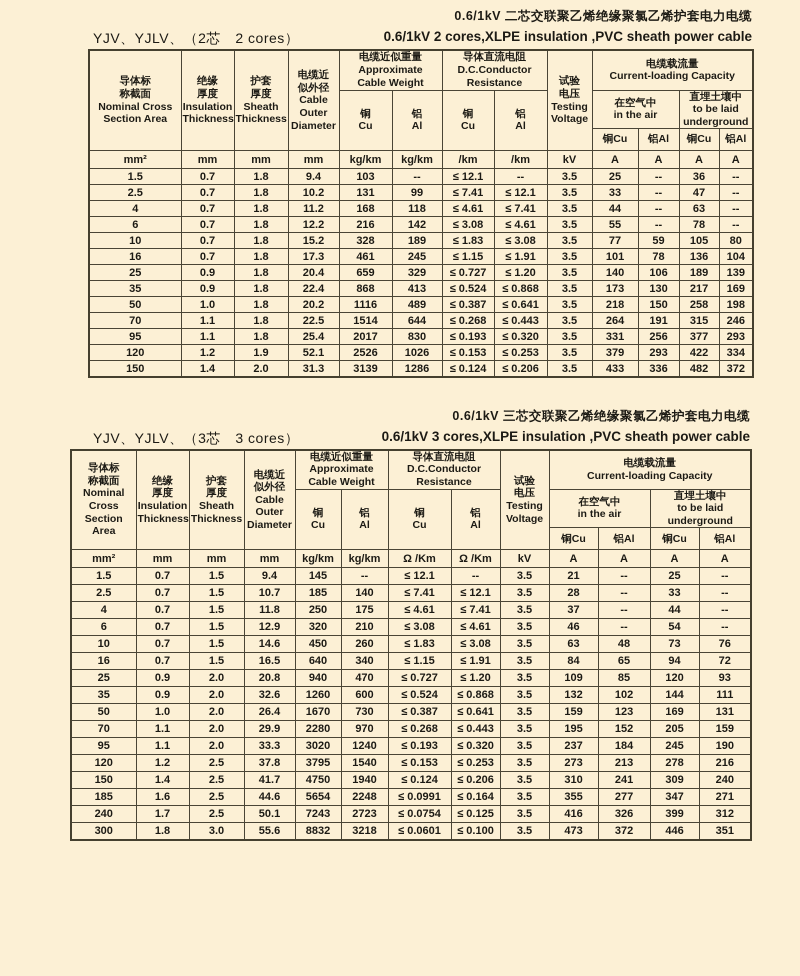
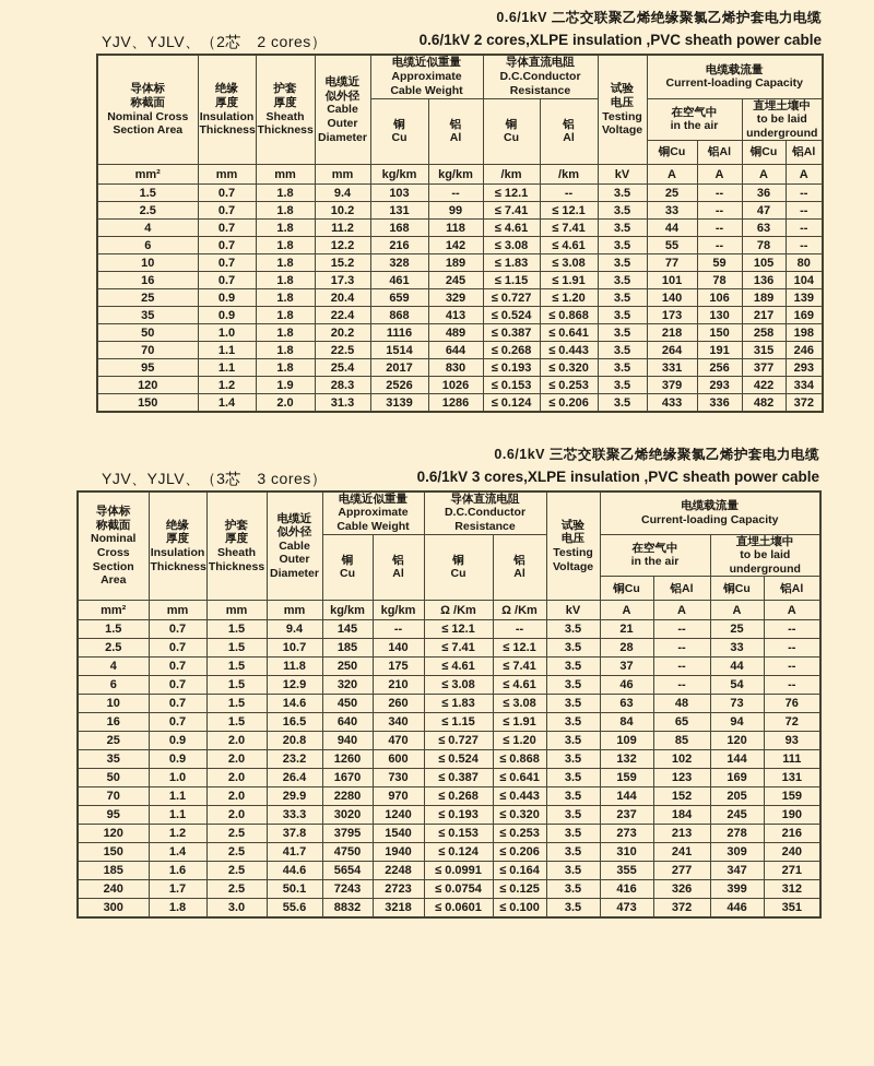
  YJV、YJLV、（2芯 2 cores）
  0.6/1kV 二芯交联聚乙烯绝缘聚氯乙烯护套电力电缆
  0.6/1kV 2 cores,XLPE insulation ,PVC sheath power cable
  导体标 称截面 Nominal Cross Section Area	绝缘 厚度 Insulation Thickness	护套 厚度 Sheath Thickness	电缆近 似外径 Cable Outer Diameter	电缆近似重量 Approximate Cable Weight	导体直流电阻 D.C.Conductor Resistance	试验 电压 Testing Voltage	电缆载流量 Current-loading Capacity
  铜 Cu	铝 Al	铜 Cu	铝 Al	在空气中 in the air	直埋土壤中 to be laid underground
  铜Cu	铝Al	铜Cu	铝Al
  mm²	mm	mm	mm	kg/km	kg/km	/km	/km	kV	A	A	A	A
  1.5	0.7	1.8	9.4	103	--	≤ 12.1	--	3.5	25	--	36	--
  2.5	0.7	1.8	10.2	131	99	≤ 7.41	≤ 12.1	3.5	33	--	47	--
  4	0.7	1.8	11.2	168	118	≤ 4.61	≤ 7.41	3.5	44	--	63	--
  6	0.7	1.8	12.2	216	142	≤ 3.08	≤ 4.61	3.5	55	--	78	--
  10	0.7	1.8	15.2	328	189	≤ 1.83	≤ 3.08	3.5	77	59	105	80
  16	0.7	1.8	17.3	461	245	≤ 1.15	≤ 1.91	3.5	101	78	136	104
  25	0.9	1.8	20.4	659	329	≤ 0.727	≤ 1.20	3.5	140	106	189	139
  35	0.9	1.8	22.4	868	413	≤ 0.524	≤ 0.868	3.5	173	130	217	169
  50	1.0	1.8	20.2	1116	489	≤ 0.387	≤ 0.641	3.5	218	150	258	198
  70	1.1	1.8	22.5	1514	644	≤ 0.268	≤ 0.443	3.5	264	191	315	246
  95	1.1	1.8	25.4	2017	830	≤ 0.193	≤ 0.320	3.5	331	256	377	293
- 120	1.2	1.9	52.1	2526	1026	≤ 0.153	≤ 0.253	3.5	379	293	422	334
+ 120	1.2	1.9	28.3	2526	1026	≤ 0.153	≤ 0.253	3.5	379	293	422	334
  150	1.4	2.0	31.3	3139	1286	≤ 0.124	≤ 0.206	3.5	433	336	482	372
  YJV、YJLV、（3芯 3 cores）
  0.6/1kV 三芯交联聚乙烯绝缘聚氯乙烯护套电力电缆
  0.6/1kV 3 cores,XLPE insulation ,PVC sheath power cable
  导体标 称截面 Nominal Cross Section Area	绝缘 厚度 Insulation Thickness	护套 厚度 Sheath Thickness	电缆近 似外径 Cable Outer Diameter	电缆近似重量 Approximate Cable Weight	导体直流电阻 D.C.Conductor Resistance	试验 电压 Testing Voltage	电缆载流量 Current-loading Capacity
  铜 Cu	铝 Al	铜 Cu	铝 Al	在空气中 in the air	直埋土壤中 to be laid underground
  铜Cu	铝Al	铜Cu	铝Al
  mm²	mm	mm	mm	kg/km	kg/km	Ω /Km	Ω /Km	kV	A	A	A	A
  1.5	0.7	1.5	9.4	145	--	≤ 12.1	--	3.5	21	--	25	--
  2.5	0.7	1.5	10.7	185	140	≤ 7.41	≤ 12.1	3.5	28	--	33	--
  4	0.7	1.5	11.8	250	175	≤ 4.61	≤ 7.41	3.5	37	--	44	--
  6	0.7	1.5	12.9	320	210	≤ 3.08	≤ 4.61	3.5	46	--	54	--
  10	0.7	1.5	14.6	450	260	≤ 1.83	≤ 3.08	3.5	63	48	73	76
  16	0.7	1.5	16.5	640	340	≤ 1.15	≤ 1.91	3.5	84	65	94	72
  25	0.9	2.0	20.8	940	470	≤ 0.727	≤ 1.20	3.5	109	85	120	93
- 35	0.9	2.0	32.6	1260	600	≤ 0.524	≤ 0.868	3.5	132	102	144	111
+ 35	0.9	2.0	23.2	1260	600	≤ 0.524	≤ 0.868	3.5	132	102	144	111
  50	1.0	2.0	26.4	1670	730	≤ 0.387	≤ 0.641	3.5	159	123	169	131
- 70	1.1	2.0	29.9	2280	970	≤ 0.268	≤ 0.443	3.5	195	152	205	159
+ 70	1.1	2.0	29.9	2280	970	≤ 0.268	≤ 0.443	3.5	144	152	205	159
  95	1.1	2.0	33.3	3020	1240	≤ 0.193	≤ 0.320	3.5	237	184	245	190
  120	1.2	2.5	37.8	3795	1540	≤ 0.153	≤ 0.253	3.5	273	213	278	216
  150	1.4	2.5	41.7	4750	1940	≤ 0.124	≤ 0.206	3.5	310	241	309	240
  185	1.6	2.5	44.6	5654	2248	≤ 0.0991	≤ 0.164	3.5	355	277	347	271
  240	1.7	2.5	50.1	7243	2723	≤ 0.0754	≤ 0.125	3.5	416	326	399	312
  300	1.8	3.0	55.6	8832	3218	≤ 0.0601	≤ 0.100	3.5	473	372	446	351
